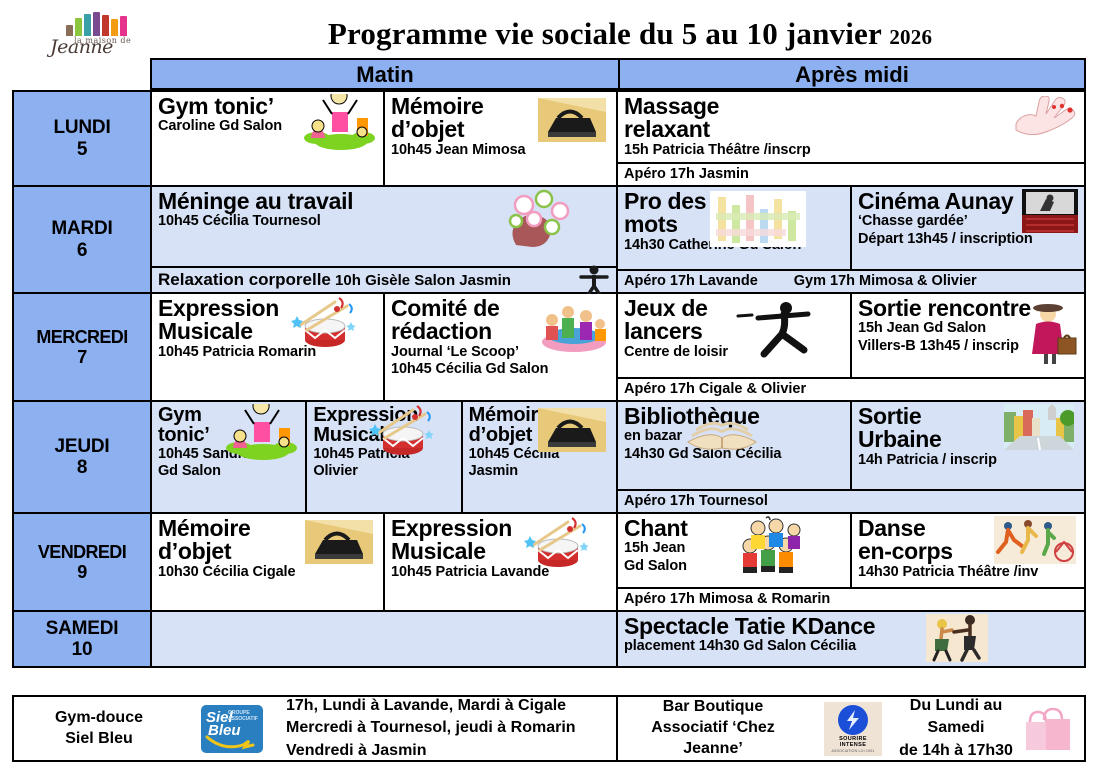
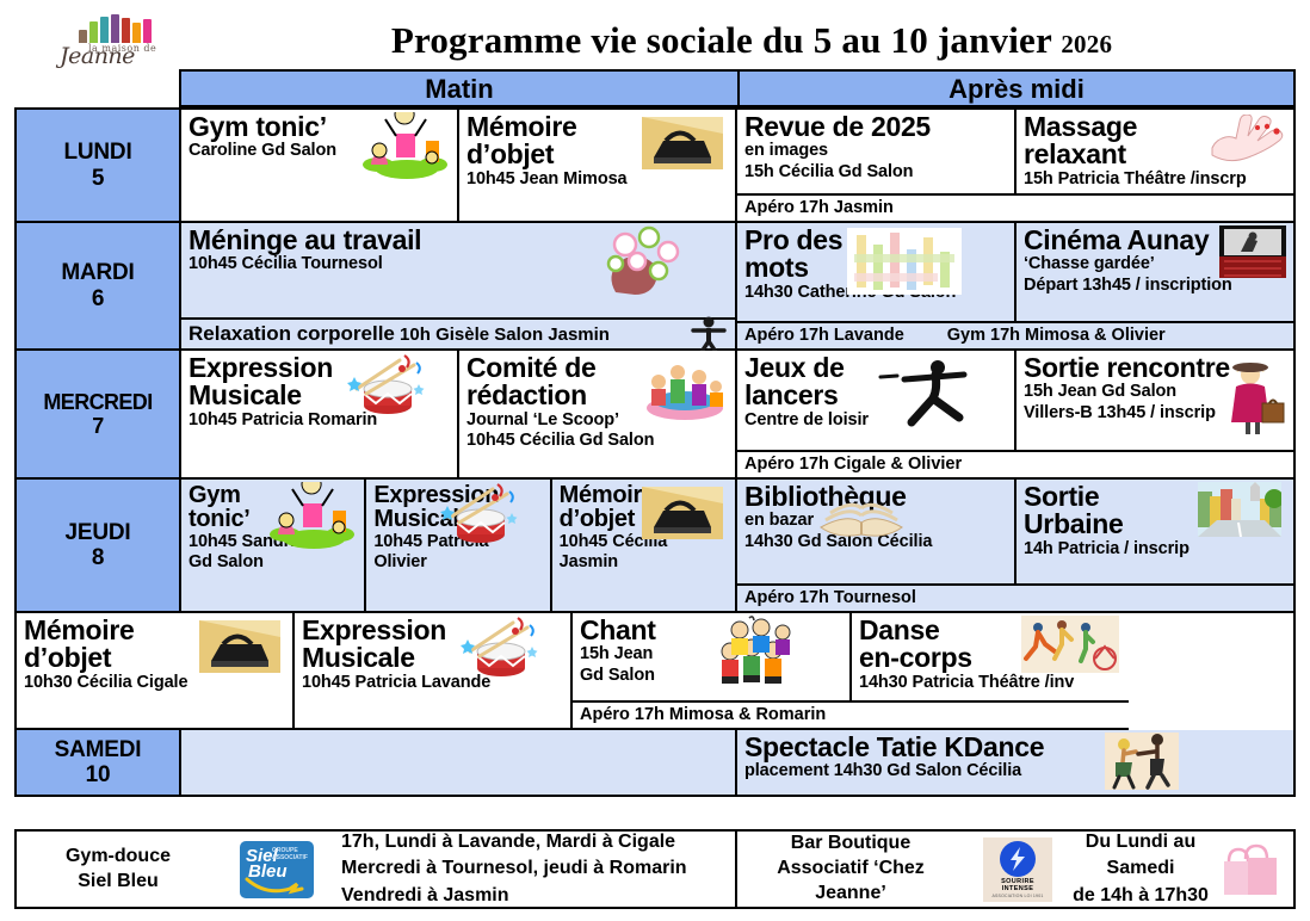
  la maison de
  Jeanne
  Programme vie sociale du 5 au 10 janvier 2026
  Matin
  Après midi
  LUNDI
  5
  Gym tonic’
  Caroline Gd Salon
  Mémoire
  d’objet
  10h45 Jean Mimosa
+ Revue de 2025
+ en images
+ 15h Cécilia Gd Salon
  Massage
  relaxant
  15h Patricia Théâtre /inscrp
  Apéro 17h Jasmin
  MARDI
  6
  Méninge au travail
  10h45 Cécilia Tournesol
  Relaxation corporelle 10h Gisèle Salon Jasmin
  Pro des
  mots
  Cinéma Aunay
  ‘Chasse gardée’
  Départ 13h45 / inscription
  Apéro 17h Lavande Gym 17h Mimosa & Olivier
  MERCREDI
  7
  Expression
  Musicale
  10h45 Patricia Romarin
  Comité de
  rédaction
  Journal ‘Le Scoop’
  10h45 Cécilia Gd Salon
  Jeux de
  lancers
  Centre de loisir
  Sortie rencontre
  15h Jean Gd Salon
  Villers-B 13h45 / inscrip
  Apéro 17h Cigale & Olivier
  JEUDI
  8
  Gym
  tonic’
  Gd Salon
  Expression
  Musical
  10h45 Patri
  Olivier
  Mémoir
  d’objet
  10h45 Cécilia
  Jasmin
  Bibliothèque
  en bazar
  14h30 Gd Salon Cécilia
  Sortie
  Urbaine
  14h Patricia / inscrip
  Apéro 17h Tournesol
- VENDREDI
- 9
  Mémoire
  d’objet
  10h30 Cécilia Cigale
  Expression
  Musicale
  10h45 Patricia Lavande
  Chant
  15h Jean
  Gd Salon
  Danse
  en-corps
  14h30 Patricia Théâtre /inv
  Apéro 17h Mimosa & Romarin
  SAMEDI
  10
  Spectacle Tatie KDance
  placement 14h30 Gd Salon Cécilia
  Gym-douce
  Siel Bleu
  Siel
  Bleu
  17h, Lundi à Lavande, Mardi à Cigale
  Mercredi à Tournesol, jeudi à Romarin
  Vendredi à Jasmin
  Bar Boutique
  Associatif ‘Chez
  Jeanne’
  Du Lundi au Samedi
  de 14h à 17h30
